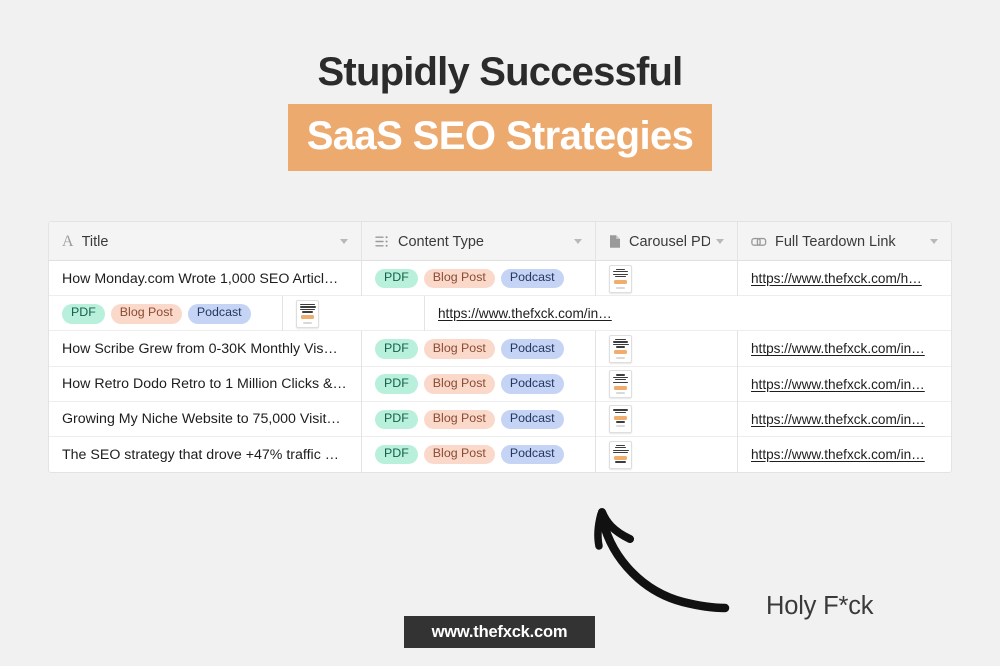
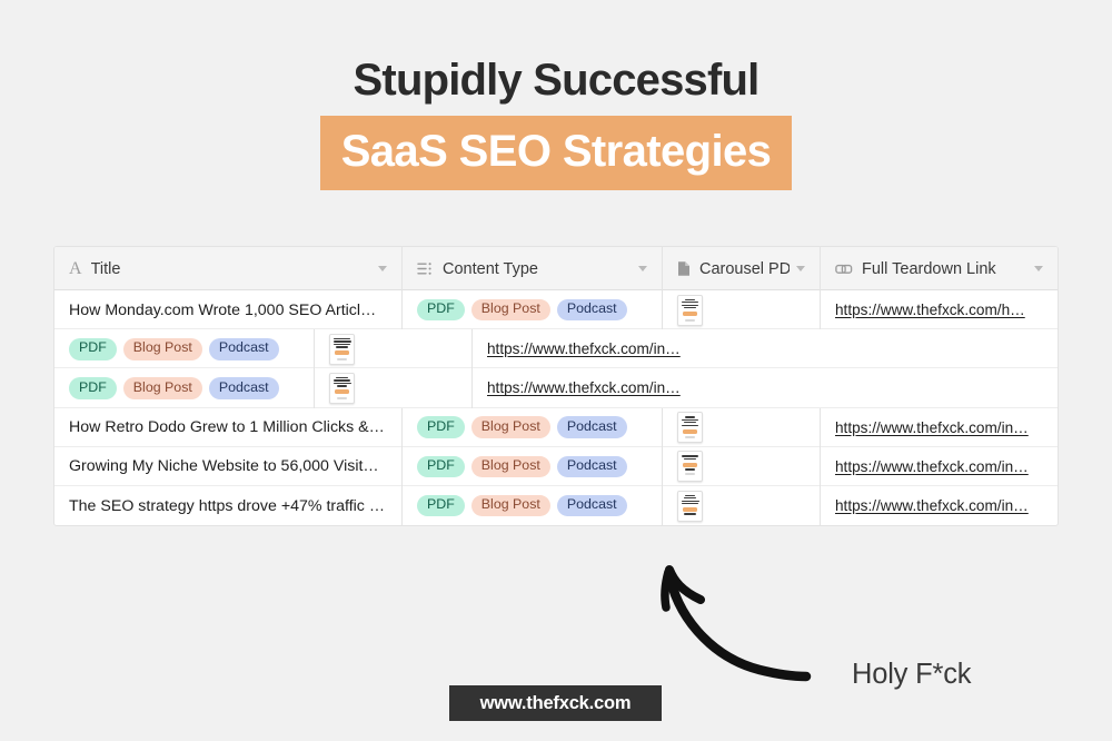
  Stupidly Successful
  SaaS SEO Strategies
  A
  Title
  Content Type
  Carousel PD
  Full Teardown Link
  How Monday.com Wrote 1,000 SEO Articl…
  PDF
  Blog Post
  Podcast
  https://www.thefxck.com/h…
  PDF
  Blog Post
  Podcast
  https://www.thefxck.com/in…
- How Scribe Grew from 0-30K Monthly Vis…
  PDF
  Blog Post
  Podcast
  https://www.thefxck.com/in…
- How Retro Dodo Retro to 1 Million Clicks &…
+ How Retro Dodo Grew to 1 Million Clicks &…
  PDF
  Blog Post
  Podcast
  https://www.thefxck.com/in…
- Growing My Niche Website to 75,000 Visit…
+ Growing My Niche Website to 56,000 Visit…
  PDF
  Blog Post
  Podcast
  https://www.thefxck.com/in…
- The SEO strategy that drove +47% traffic …
+ The SEO strategy https drove +47% traffic …
  PDF
  Blog Post
  Podcast
  https://www.thefxck.com/in…
  Holy F*ck
  www.thefxck.com
